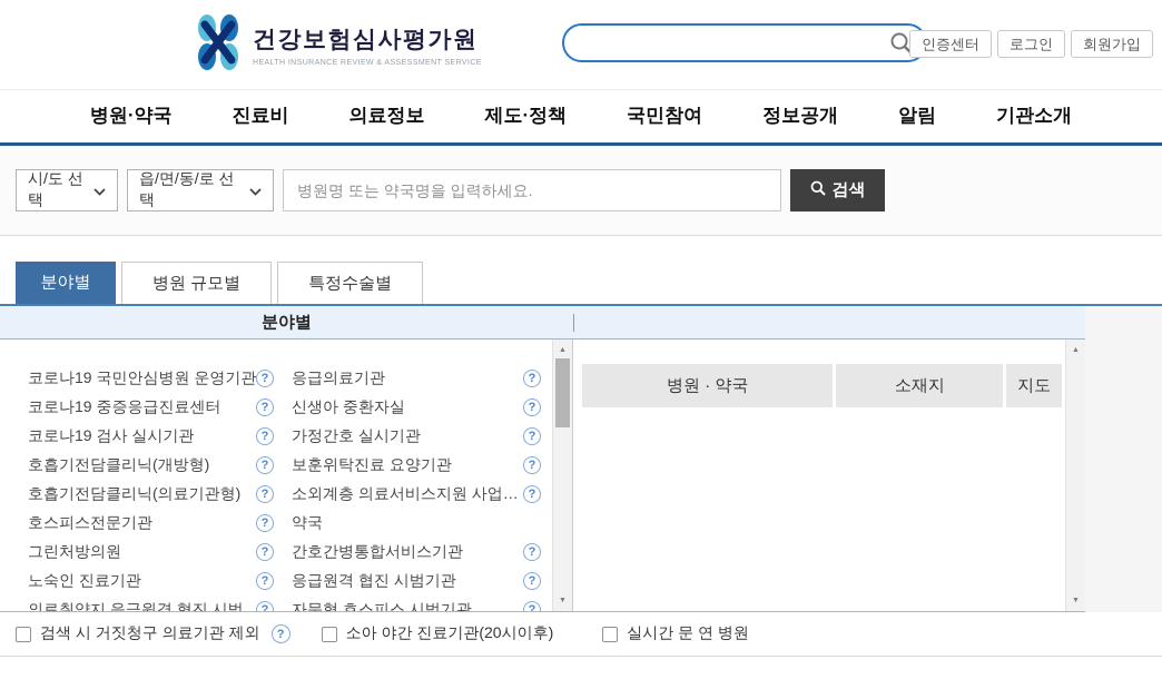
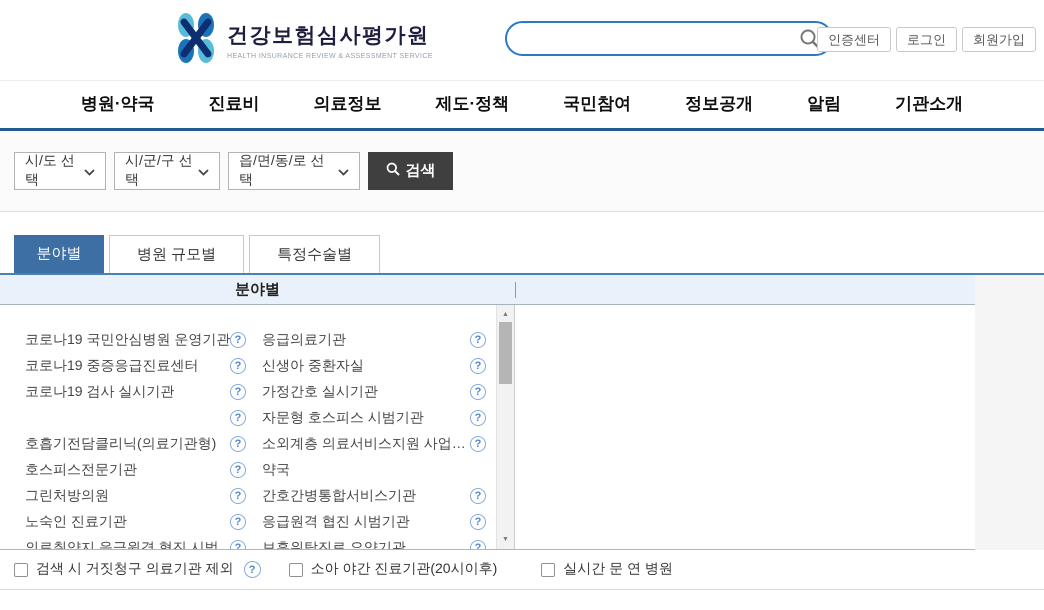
  건강보험심사평가원
  인증센터
  로그인
  회원가입
  병원·약국
  진료비
  의료정보
  제도·정책
  국민참여
  정보공개
  알림
  기관소개
  시/도 선택
+ 시/군/구 선택
  읍/면/동/로 선택
- 병원명 또는 약국명을 입력하세요.
  검색
  분야별
  병원 규모별
  특정수술별
  분야별
  코로나19 국민안심병원 운영기관
  ?
  코로나19 중증응급진료센터
  ?
  코로나19 검사 실시기관
  ?
- 호흡기전담클리닉(개방형)
  ?
  호흡기전담클리닉(의료기관형)
  ?
  호스피스전문기관
  ?
  그린처방의원
  ?
  노숙인 진료기관
  ?
  의료취약지 응급원격 협진 시범
  ?
  응급의료기관
  ?
  신생아 중환자실
  ?
  가정간호 실시기관
  ?
- 보훈위탁진료 요양기관
+ 자문형 호스피스 시범기관
  ?
  소외계층 의료서비스지원 사업…
  ?
  약국
  간호간병통합서비스기관
  ?
  응급원격 협진 시범기관
  ?
- 자문형 호스피스 시범기관
+ 보훈위탁진료 요양기관
  ?
- 병원 · 약국
- 소재지
- 지도
  검색 시 거짓청구 의료기관 제외
  ?
  소아 야간 진료기관(20시이후)
  실시간 문 연 병원
